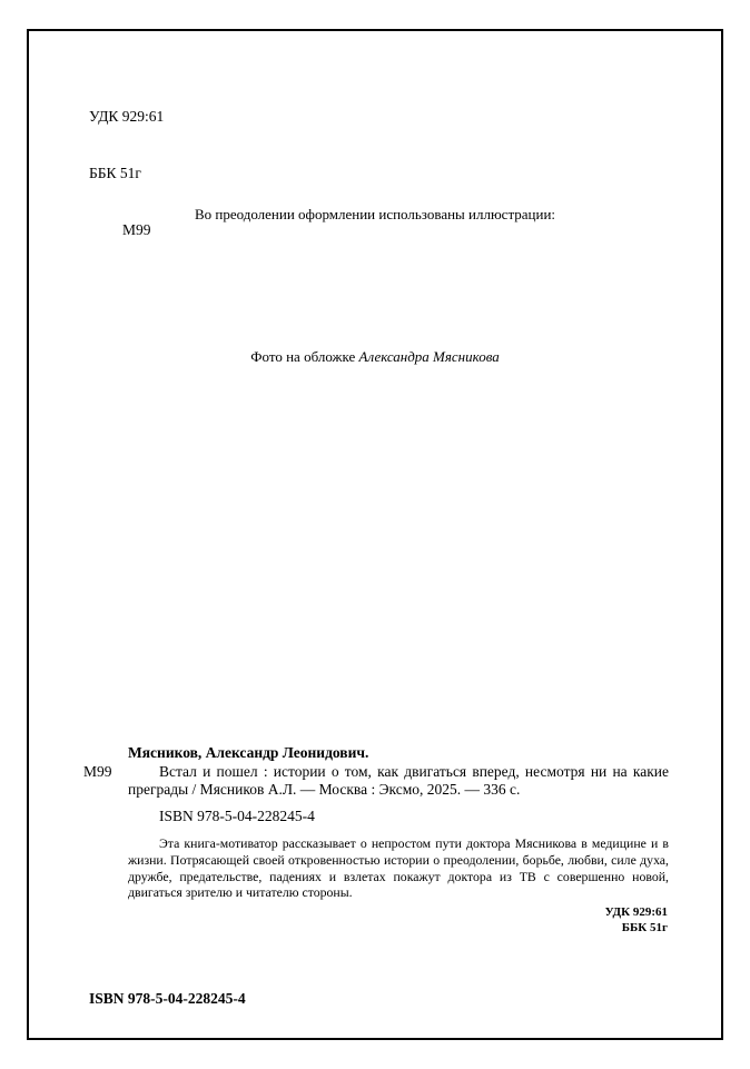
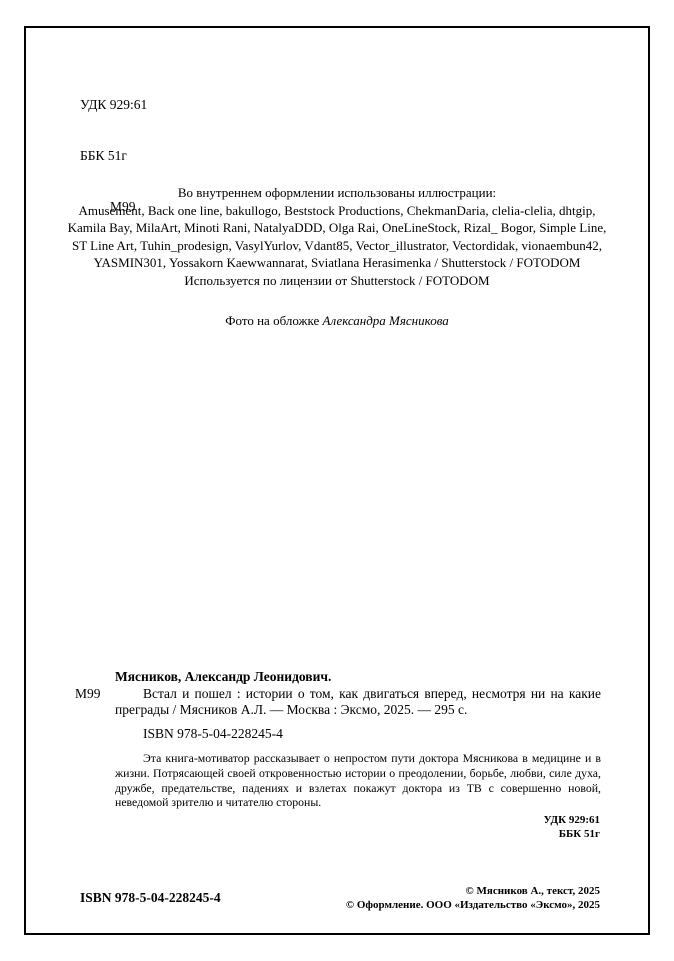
  УДК 929:61
  ББК 51г
  М99
- Во преодолении оформлении использованы иллюстрации:
+ Во внутреннем оформлении использованы иллюстрации:
+ Amusement, Back one line, bakullogo, Beststock Productions, ChekmanDaria, clelia-clelia, dhtgip, Kamila Bay, MilaArt, Minoti Rani, NatalyaDDD, Olga Rai, OneLineStock, Rizal_ Bogor, Simple Line, ST Line Art, Tuhin_prodesign, VasylYurlov, Vdant85, Vector_illustrator, Vectordidak, vionaembun42, YASMIN301, Yossakorn Kaewwannarat, Sviatlana Herasimenka / Shutterstock / FOTODOM
+ Используется по лицензии от Shutterstock / FOTODOM
  Фото на обложке Александра Мясникова
  М99
  Мясников, Александр Леонидович.
- Встал и пошел : истории о том, как двигаться вперед, несмотря ни на какие преграды / Мясников А.Л. — Москва : Эксмо, 2025. — 336 с.
+ Встал и пошел : истории о том, как двигаться вперед, несмотря ни на какие преграды / Мясников А.Л. — Москва : Эксмо, 2025. — 295 с.
  ISBN 978-5-04-228245-4
- Эта книга-мотиватор рассказывает о непростом пути доктора Мясникова в медицине и в жизни. Потрясающей своей откровенностью истории о преодолении, борьбе, любви, силе духа, дружбе, предательстве, падениях и взлетах покажут доктора из ТВ с совершенно новой, двигаться зрителю и читателю стороны.
+ Эта книга-мотиватор рассказывает о непростом пути доктора Мясникова в медицине и в жизни. Потрясающей своей откровенностью истории о преодолении, борьбе, любви, силе духа, дружбе, предательстве, падениях и взлетах покажут доктора из ТВ с совершенно новой, неведомой зрителю и читателю стороны.
  УДК 929:61
  ББК 51г
  ISBN 978-5-04-228245-4
+ © Мясников А., текст, 2025
+ © Оформление. ООО «Издательство «Эксмо», 2025
